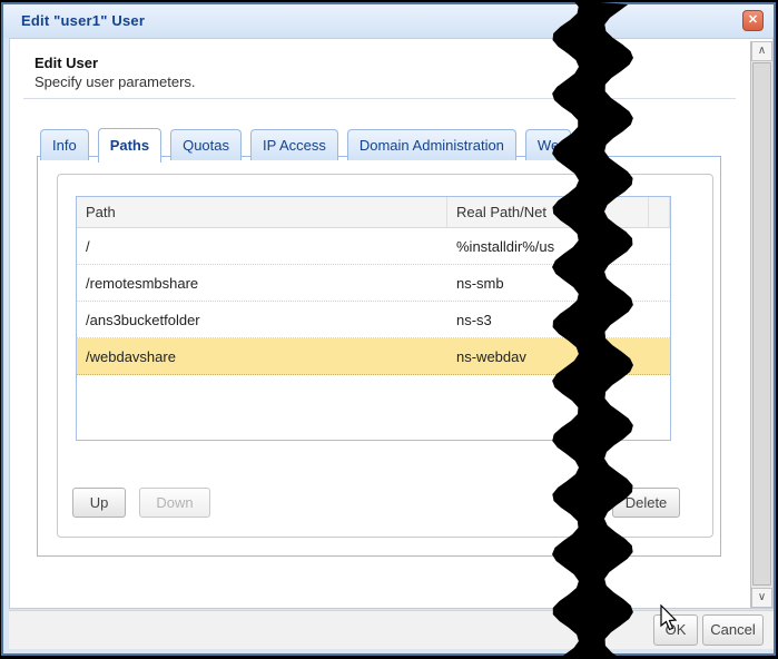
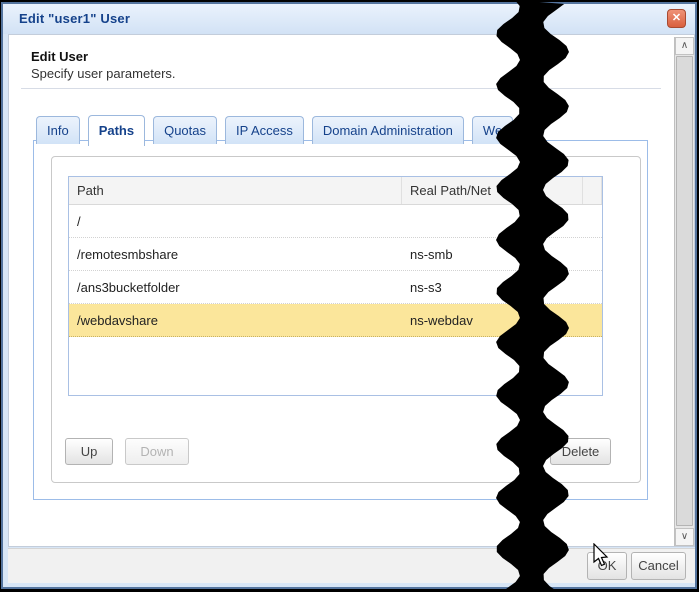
  Edit "user1" User
  ✕
  Edit User
  Specify user parameters.
  Info
  Paths
  Quotas
  IP Access
  Domain Administration
  We
  Path
  Real Path/Net
  /
- %installdir%/us
  /remotesmbshare
  ns-smb
  /ans3bucketfolder
  ns-s3
  /webdavshare
  ns-webdav
  Up
  Down
  Delete
  ∧
  ∨
  Cancel
